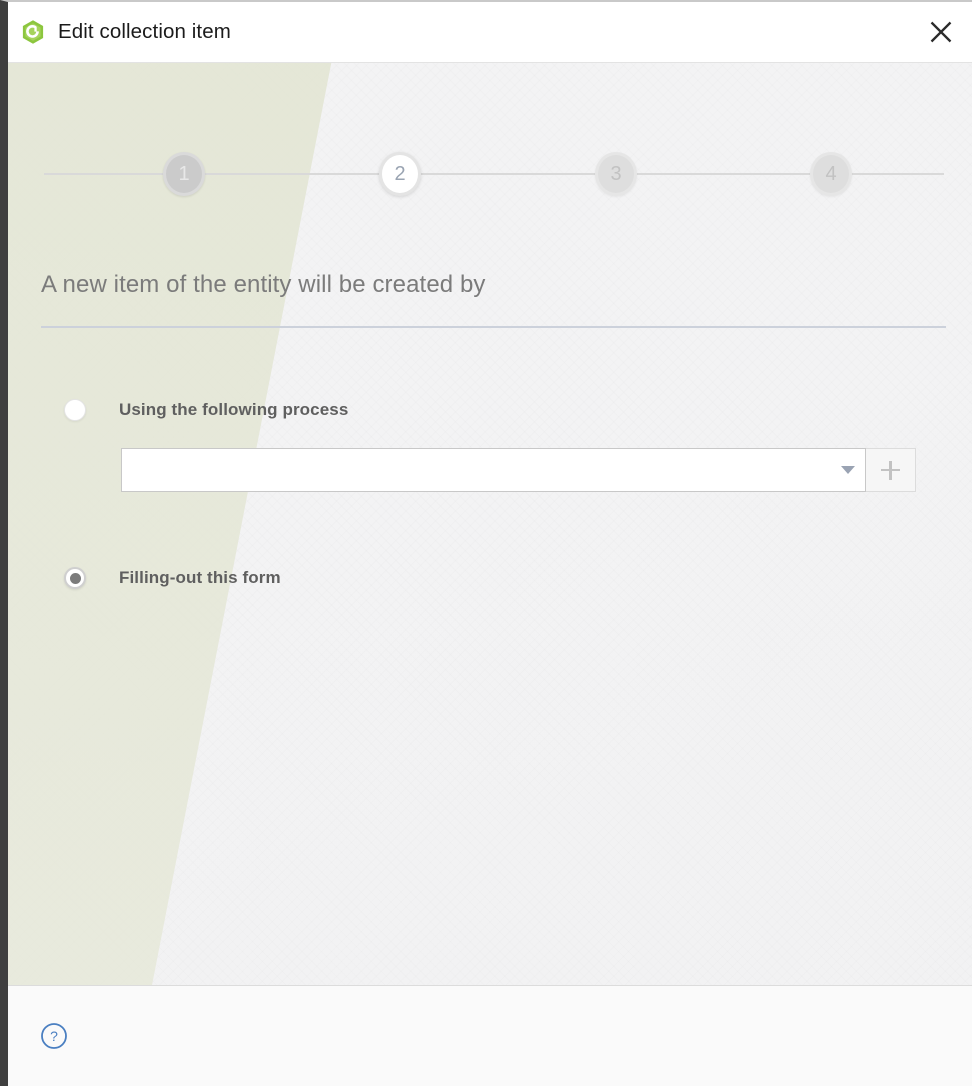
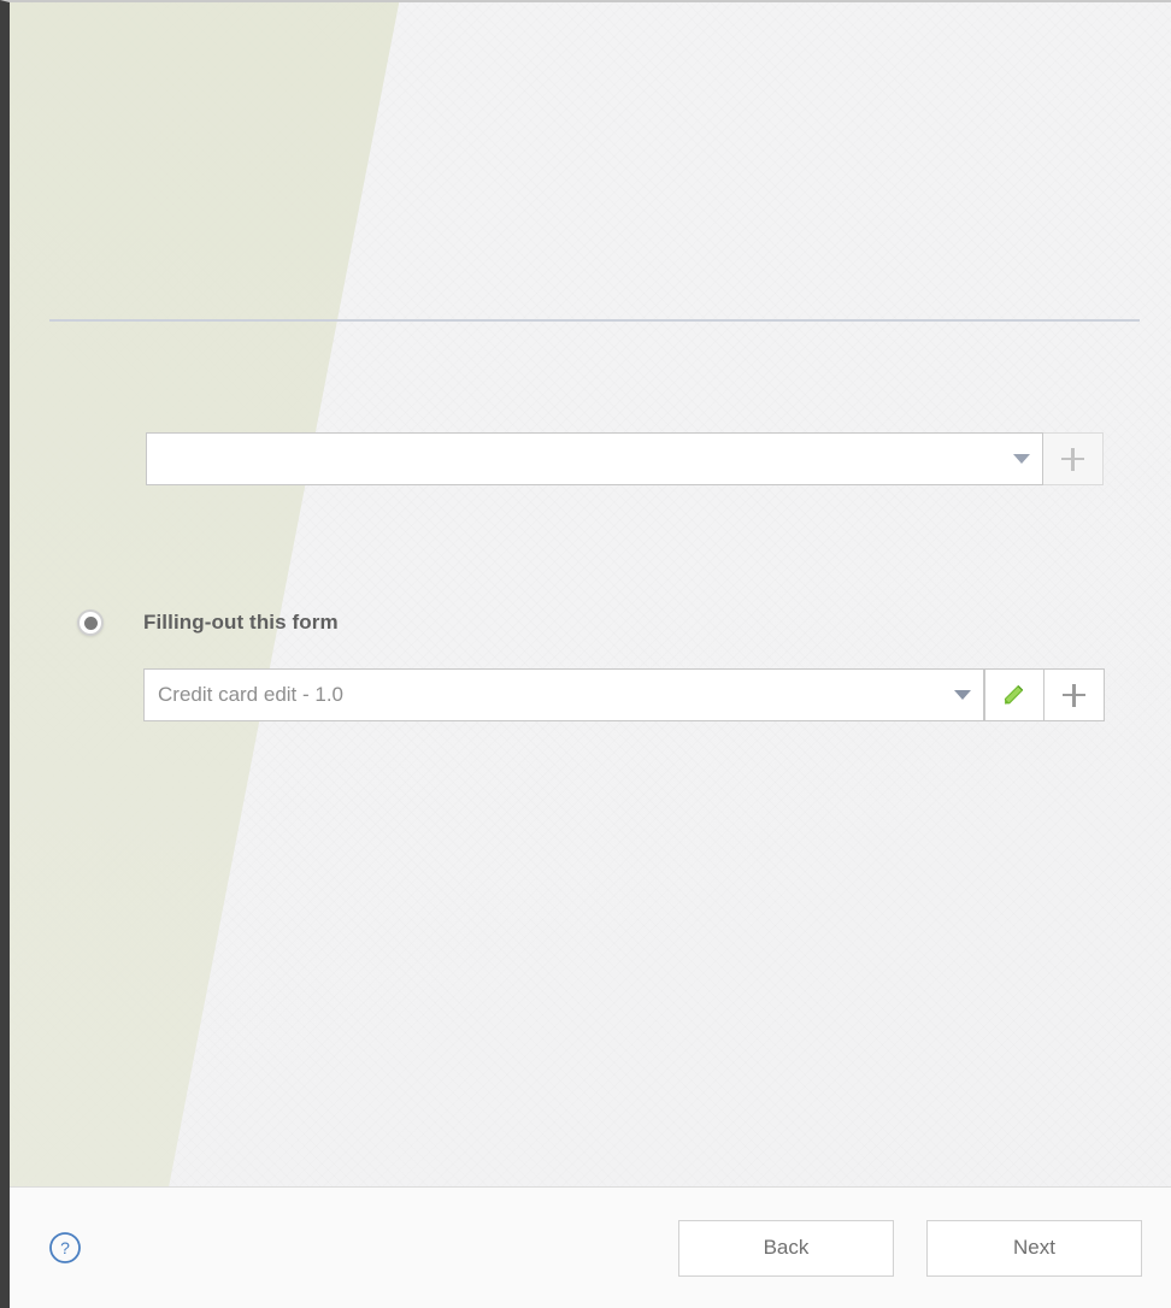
- Edit collection item
- 1
- 2
- 3
- 4
- A new item of the entity will be created by
- Using the following process
  Filling-out this form
+ Credit card edit - 1.0
  ?
+ Back
+ Next
